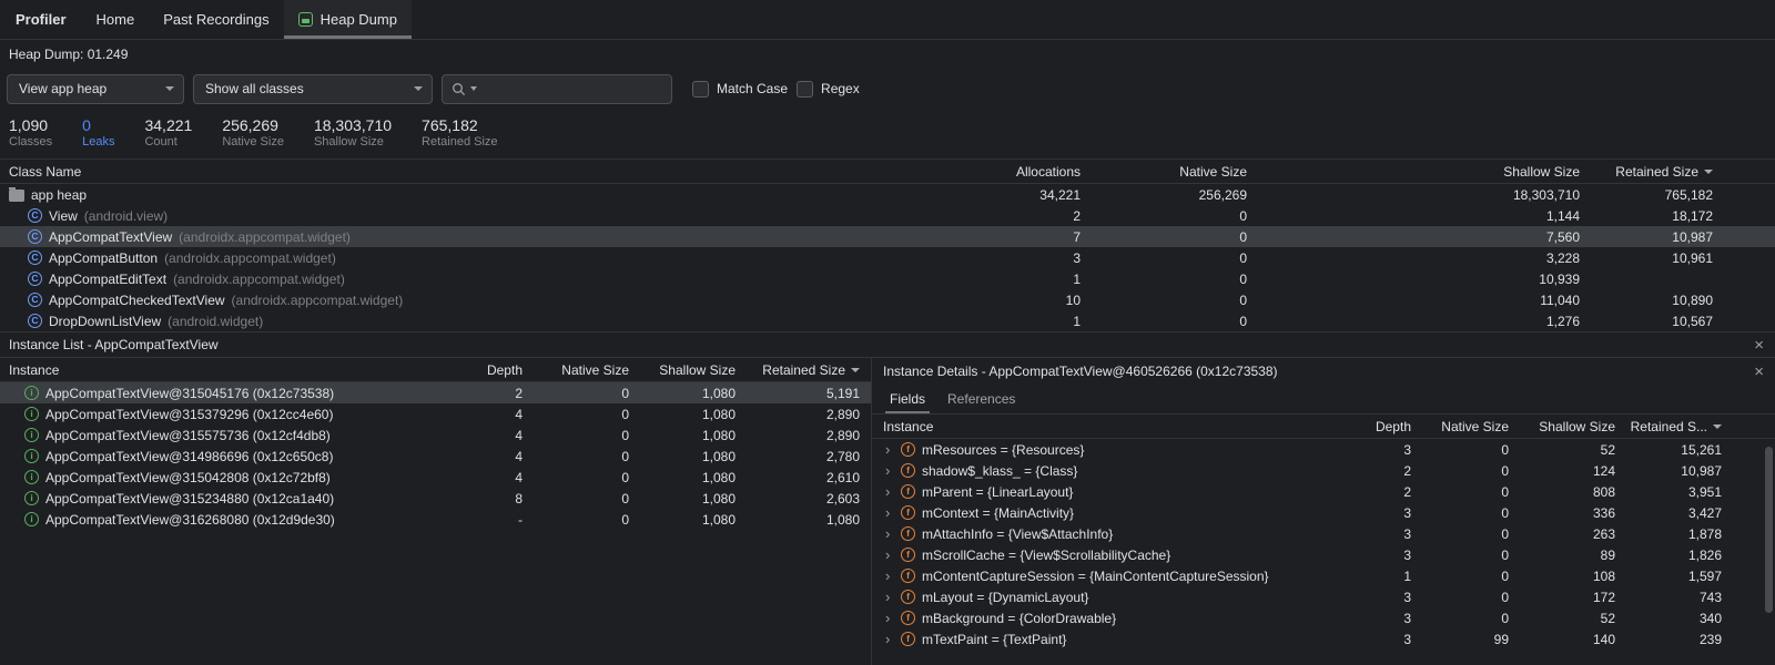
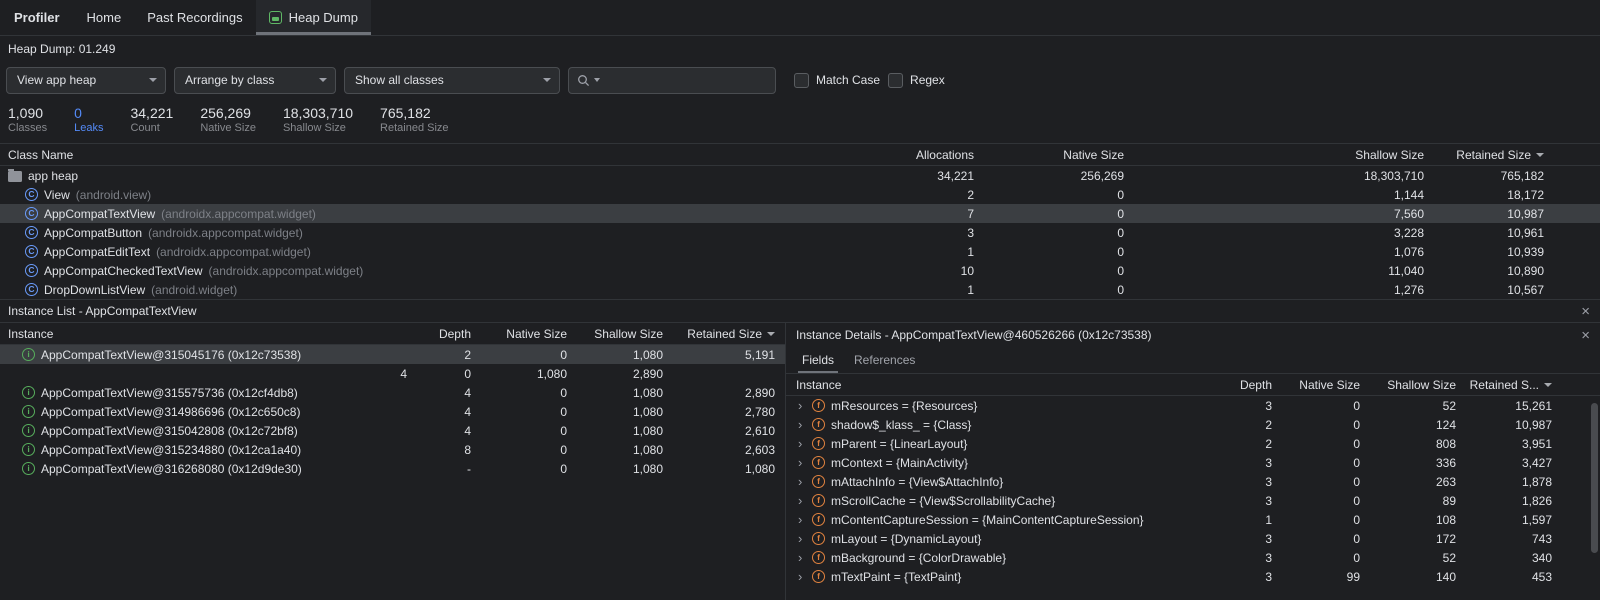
  Profiler
  Home
  Past Recordings
  Heap Dump
  Heap Dump: 01.249
  View app heap
+ Arrange by class
  Show all classes
  Match Case
  Regex
  1,090
  Classes
  0
  Leaks
  34,221
  Count
  256,269
  Native Size
  18,303,710
  Shallow Size
  765,182
  Retained Size
  Class Name
  Allocations
  Native Size
  Shallow Size
  Retained Size
  app heap
  34,221
  256,269
  18,303,710
  765,182
  View
  (android.view)
  2
  0
  1,144
  18,172
  AppCompatTextView
  (androidx.appcompat.widget)
  7
  0
  7,560
  10,987
  AppCompatButton
  (androidx.appcompat.widget)
  3
  0
  3,228
  10,961
  AppCompatEditText
  (androidx.appcompat.widget)
  1
  0
+ 1,076
  10,939
  AppCompatCheckedTextView
  (androidx.appcompat.widget)
  10
  0
  11,040
  10,890
  DropDownListView
  (android.widget)
  1
  0
  1,276
  10,567
  Instance List - AppCompatTextView
  Instance
  Depth
  Native Size
  Shallow Size
  Retained Size
  AppCompatTextView@315045176 (0x12c73538)
  2
  0
  1,080
  5,191
- AppCompatTextView@315379296 (0x12cc4e60)
  4
  0
  1,080
  2,890
  AppCompatTextView@315575736 (0x12cf4db8)
  4
  0
  1,080
  2,890
  AppCompatTextView@314986696 (0x12c650c8)
  4
  0
  1,080
  2,780
  AppCompatTextView@315042808 (0x12c72bf8)
  4
  0
  1,080
  2,610
  AppCompatTextView@315234880 (0x12ca1a40)
  8
  0
  1,080
  2,603
  AppCompatTextView@316268080 (0x12d9de30)
  -
  0
  1,080
  1,080
  Instance Details - AppCompatTextView@460526266 (0x12c73538)
  Fields
  References
  Instance
  Depth
  Native Size
  Shallow Size
  Retained S...
  mResources = {Resources}
  3
  0
  52
  15,261
  shadow$_klass_ = {Class}
  2
  0
  124
  10,987
  mParent = {LinearLayout}
  2
  0
  808
  3,951
  mContext = {MainActivity}
  3
  0
  336
  3,427
  mAttachInfo = {View$AttachInfo}
  3
  0
  263
  1,878
  mScrollCache = {View$ScrollabilityCache}
  3
  0
  89
  1,826
  mContentCaptureSession = {MainContentCaptureSession}
  1
  0
  108
  1,597
  mLayout = {DynamicLayout}
  3
  0
  172
  743
  mBackground = {ColorDrawable}
  3
  0
  52
  340
  mTextPaint = {TextPaint}
  3
  99
  140
- 239
+ 453
